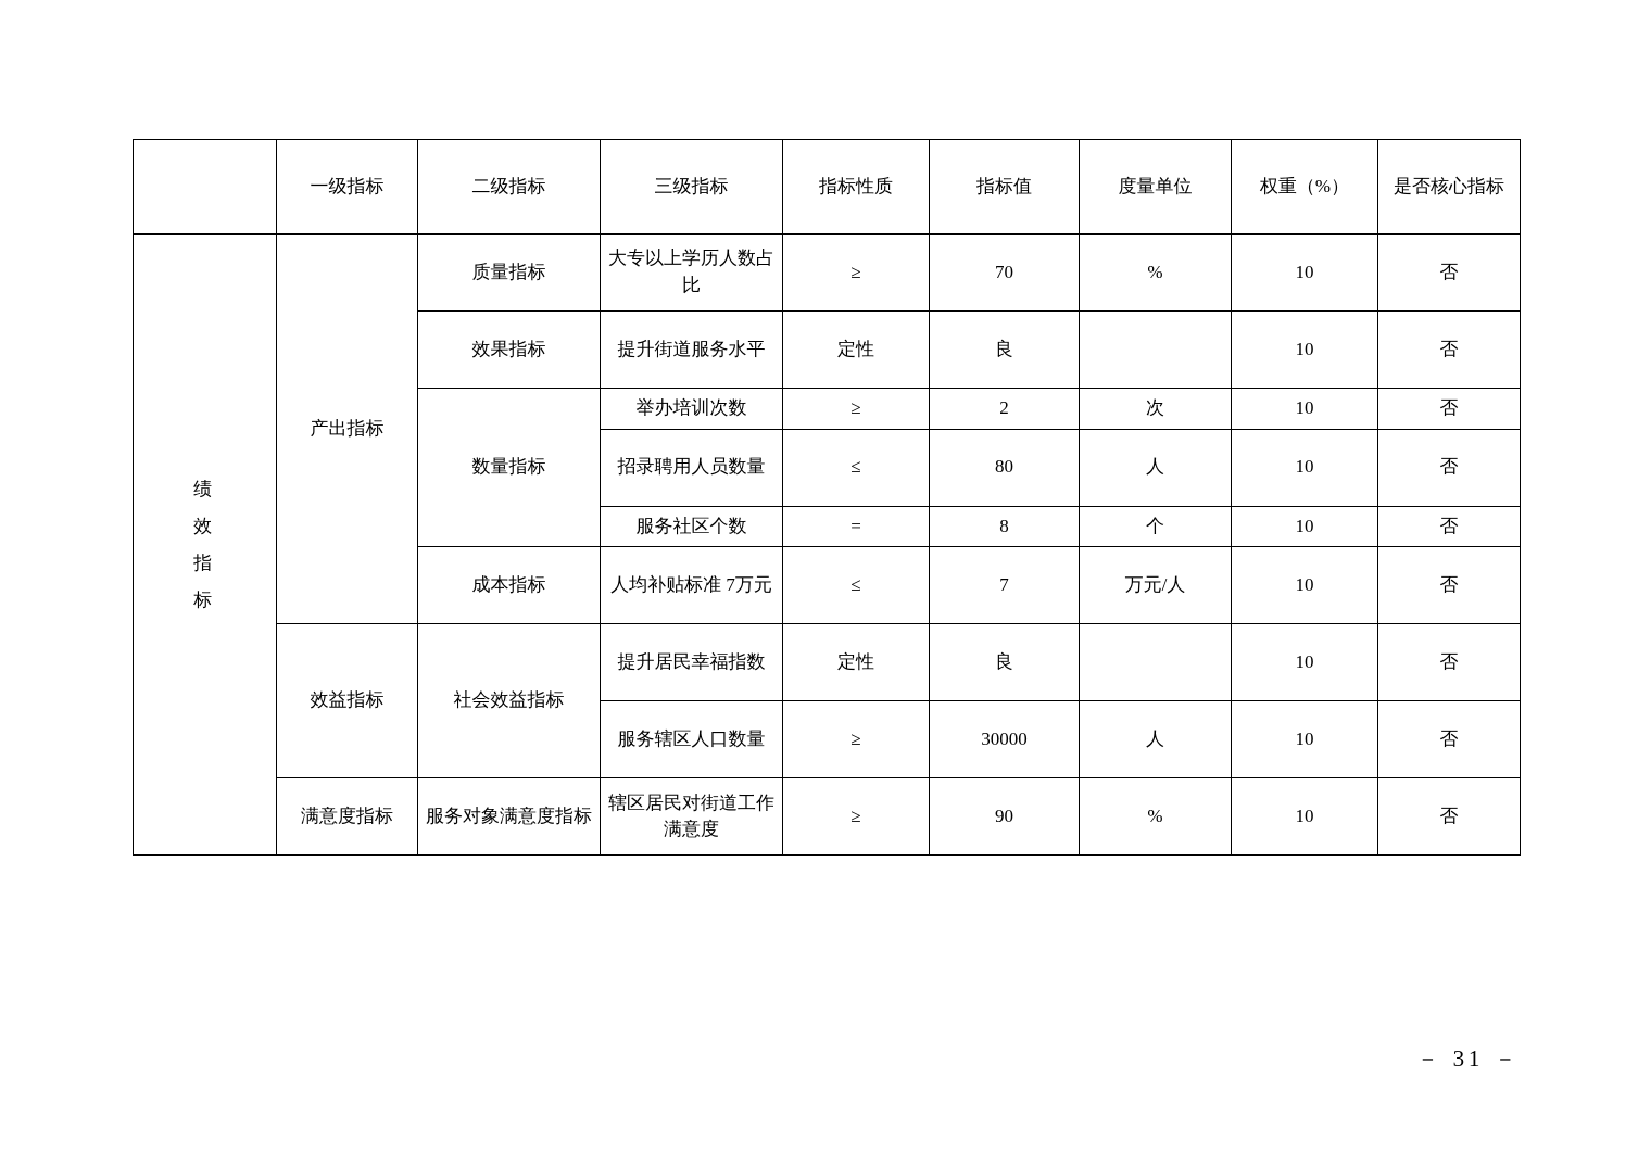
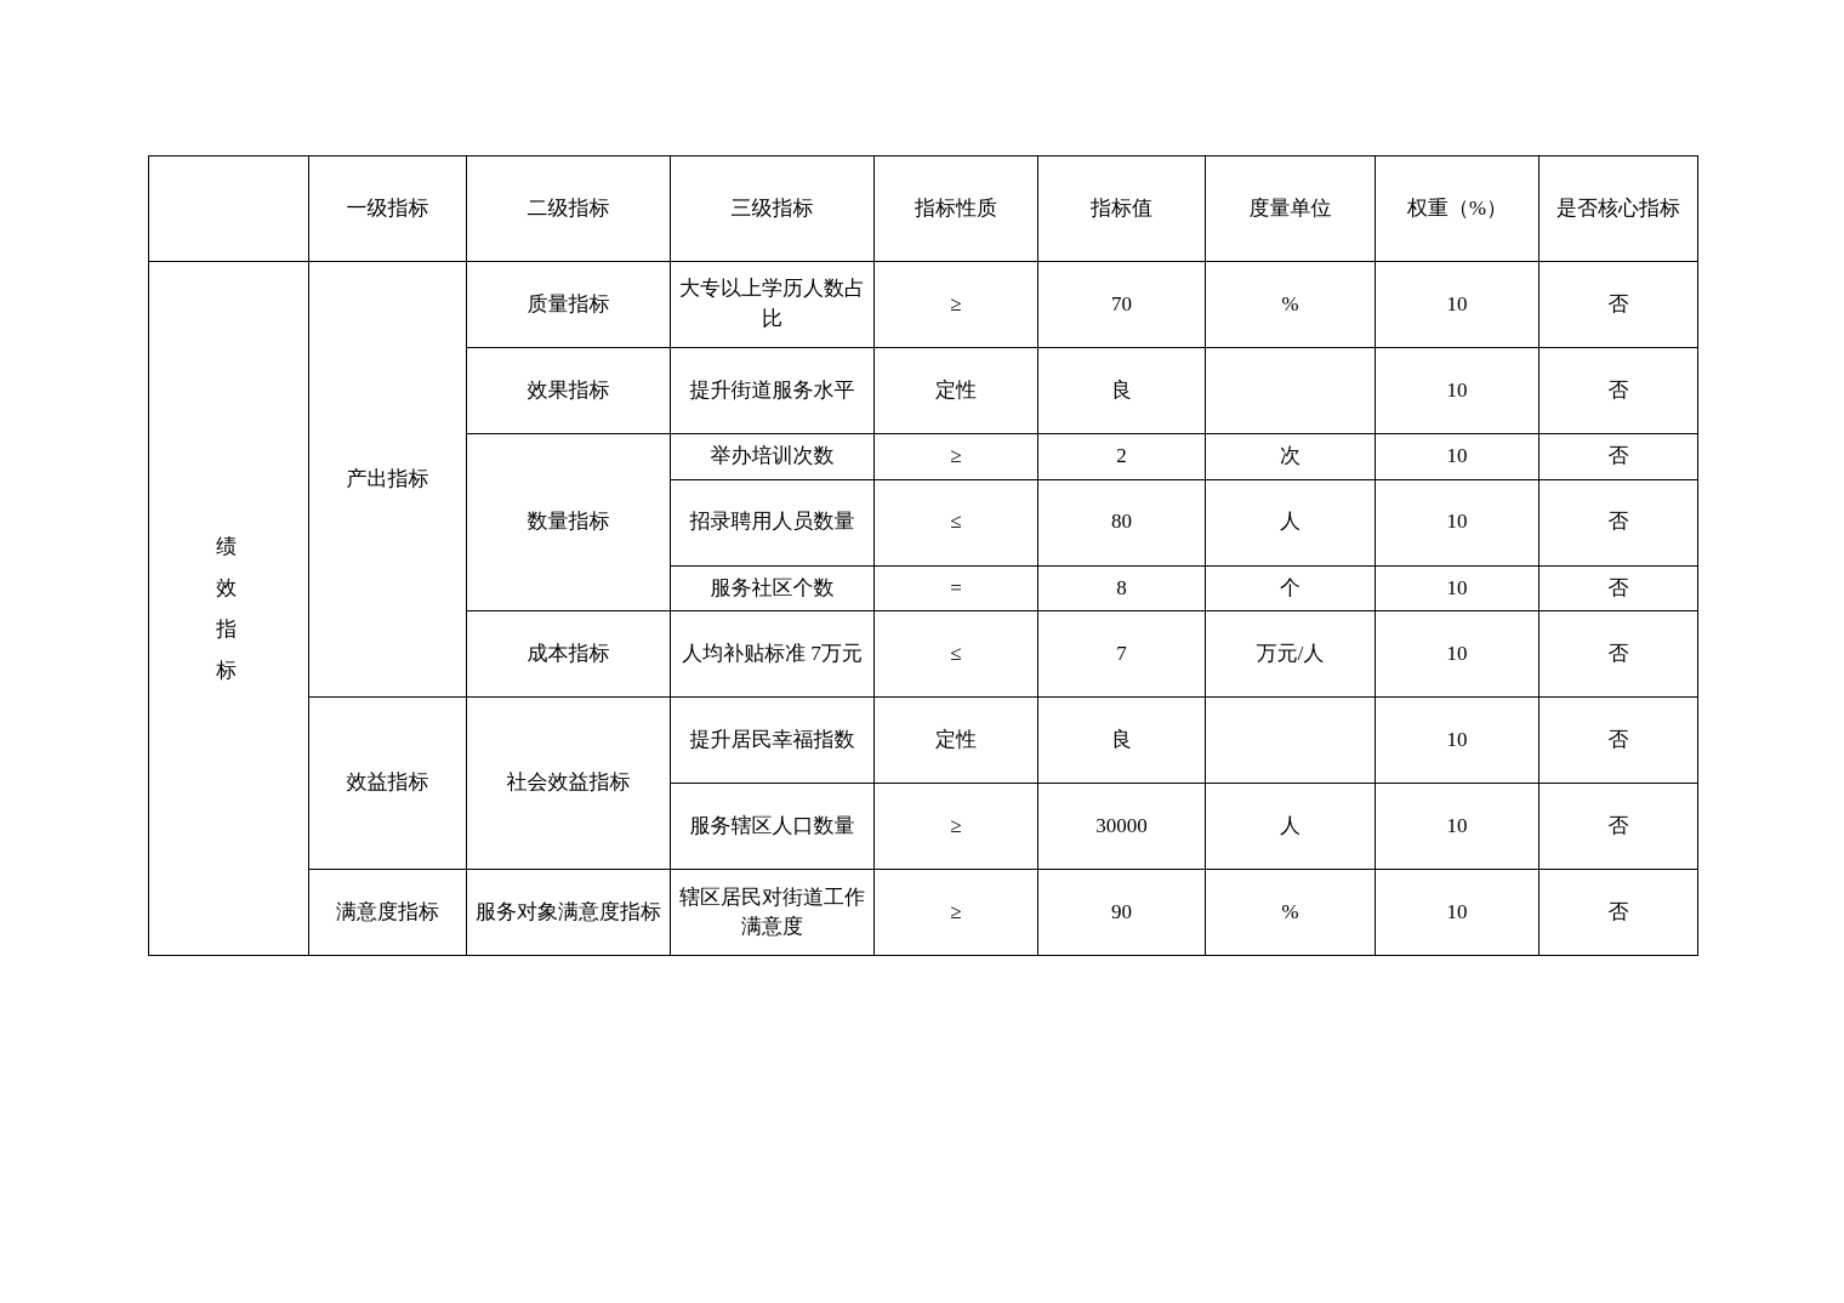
  	一级指标	二级指标	三级指标	指标性质	指标值	度量单位	权重（%）	是否核心指标
  绩 效 指 标	产出指标	质量指标	大专以上学历人数占比	≥	70	%	10	否
  效果指标	提升街道服务水平	定性	良		10	否
  数量指标	举办培训次数	≥	2	次	10	否
  招录聘用人员数量	≤	80	人	10	否
  服务社区个数	=	8	个	10	否
  成本指标	人均补贴标准 7万元	≤	7	万元/人	10	否
  效益指标	社会效益指标	提升居民幸福指数	定性	良		10	否
  服务辖区人口数量	≥	30000	人	10	否
  满意度指标	服务对象满意度指标	辖区居民对街道工作满意度	≥	90	%	10	否
- － 31 －
